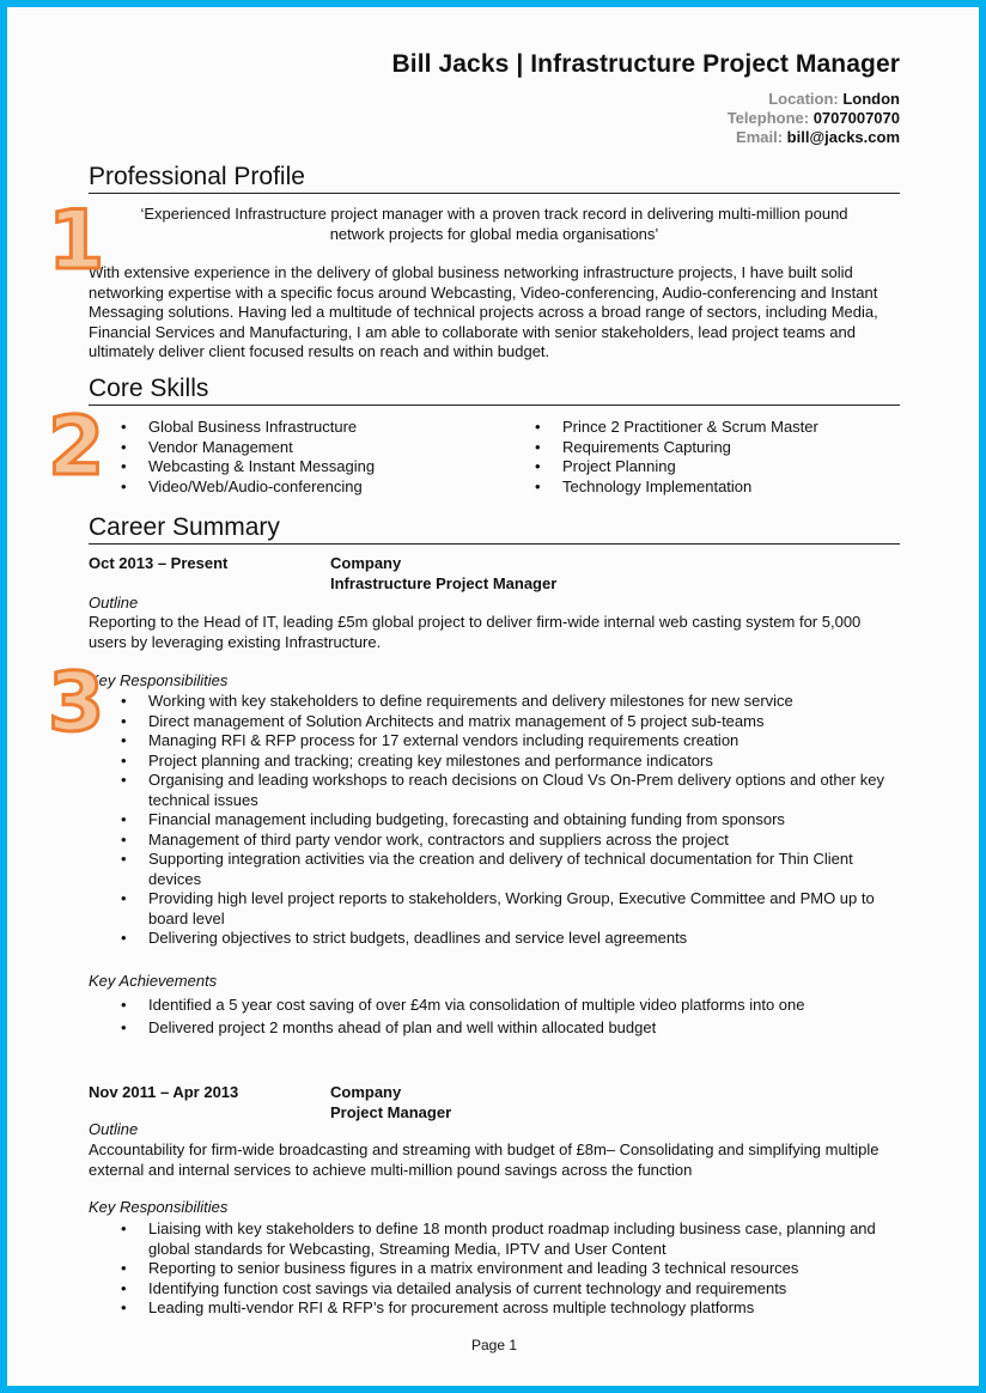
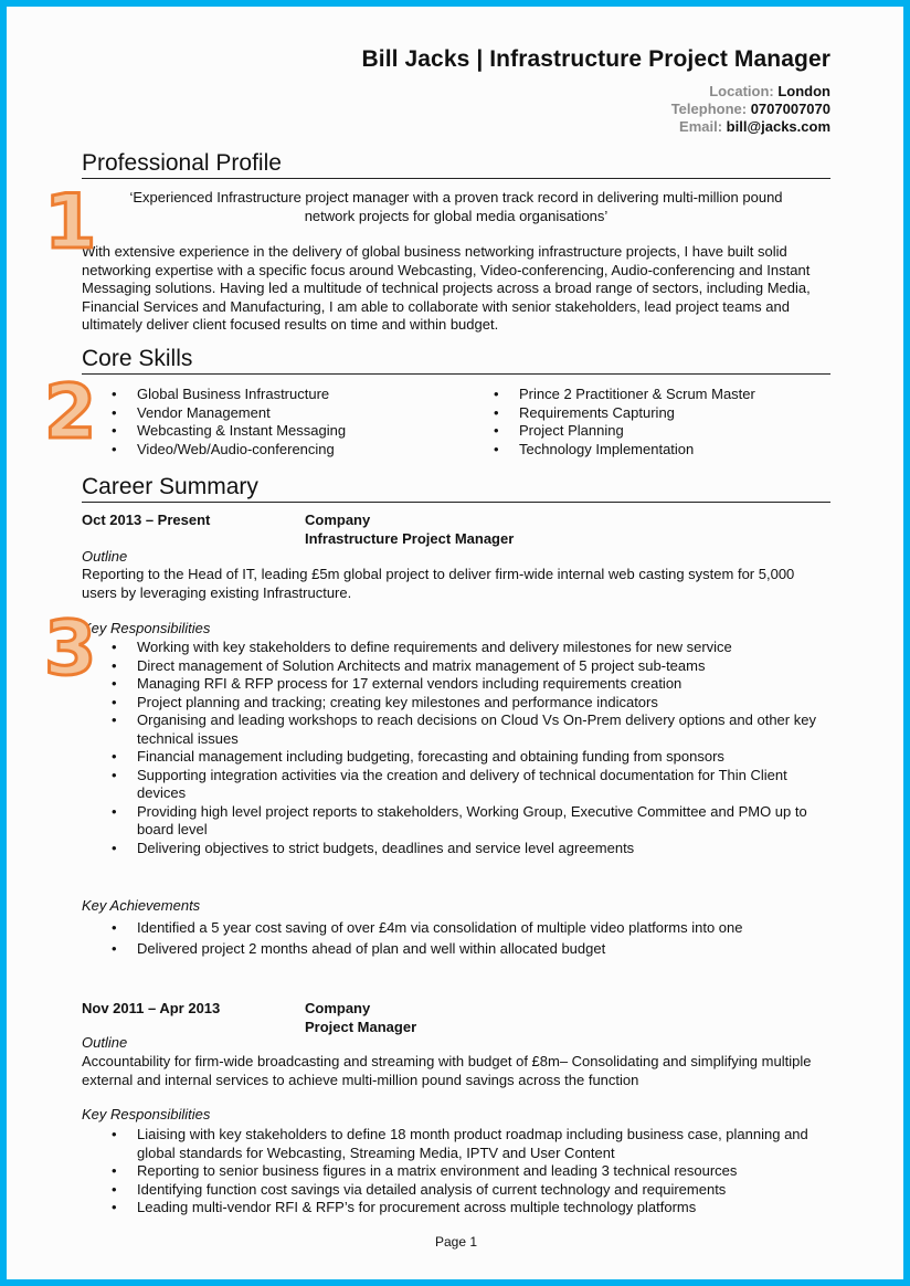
  Bill Jacks | Infrastructure Project Manager
  Location: London
  Telephone: 0707007070
  Email: bill@jacks.com
  Professional Profile
  ‘Experienced Infrastructure project manager with a proven track record in delivering multi-million pound
  network projects for global media organisations’
- With extensive experience in the delivery of global business networking infrastructure projects, I have built solid networking expertise with a specific focus around Webcasting, Video-conferencing, Audio-conferencing and Instant Messaging solutions. Having led a multitude of technical projects across a broad range of sectors, including Media, Financial Services and Manufacturing, I am able to collaborate with senior stakeholders, lead project teams and ultimately deliver client focused results on reach and within budget.
+ With extensive experience in the delivery of global business networking infrastructure projects, I have built solid networking expertise with a specific focus around Webcasting, Video-conferencing, Audio-conferencing and Instant Messaging solutions. Having led a multitude of technical projects across a broad range of sectors, including Media, Financial Services and Manufacturing, I am able to collaborate with senior stakeholders, lead project teams and ultimately deliver client focused results on time and within budget.
  Core Skills
  Global Business Infrastructure
  Vendor Management
  Webcasting & Instant Messaging
  Video/Web/Audio-conferencing
  Prince 2 Practitioner & Scrum Master
  Requirements Capturing
  Project Planning
  Technology Implementation
  Career Summary
  Oct 2013 – Present
  Company
  Infrastructure Project Manager
  Outline
  Reporting to the Head of IT, leading £5m global project to deliver firm-wide internal web casting system for 5,000 users by leveraging existing Infrastructure.
  Key Responsibilities
  Working with key stakeholders to define requirements and delivery milestones for new service
  Direct management of Solution Architects and matrix management of 5 project sub-teams
  Managing RFI & RFP process for 17 external vendors including requirements creation
  Project planning and tracking; creating key milestones and performance indicators
  Organising and leading workshops to reach decisions on Cloud Vs On-Prem delivery options and other key technical issues
  Financial management including budgeting, forecasting and obtaining funding from sponsors
- Management of third party vendor work, contractors and suppliers across the project
  Supporting integration activities via the creation and delivery of technical documentation for Thin Client devices
  Providing high level project reports to stakeholders, Working Group, Executive Committee and PMO up to board level
  Delivering objectives to strict budgets, deadlines and service level agreements
  Key Achievements
  Identified a 5 year cost saving of over £4m via consolidation of multiple video platforms into one
  Delivered project 2 months ahead of plan and well within allocated budget
  Nov 2011 – Apr 2013
  Company
  Project Manager
  Outline
  Accountability for firm-wide broadcasting and streaming with budget of £8m– Consolidating and simplifying multiple external and internal services to achieve multi-million pound savings across the function
  Key Responsibilities
  Liaising with key stakeholders to define 18 month product roadmap including business case, planning and global standards for Webcasting, Streaming Media, IPTV and User Content
  Reporting to senior business figures in a matrix environment and leading 3 technical resources
  Identifying function cost savings via detailed analysis of current technology and requirements
  Leading multi-vendor RFI & RFP’s for procurement across multiple technology platforms
  Page 1
  1
  2
  3
